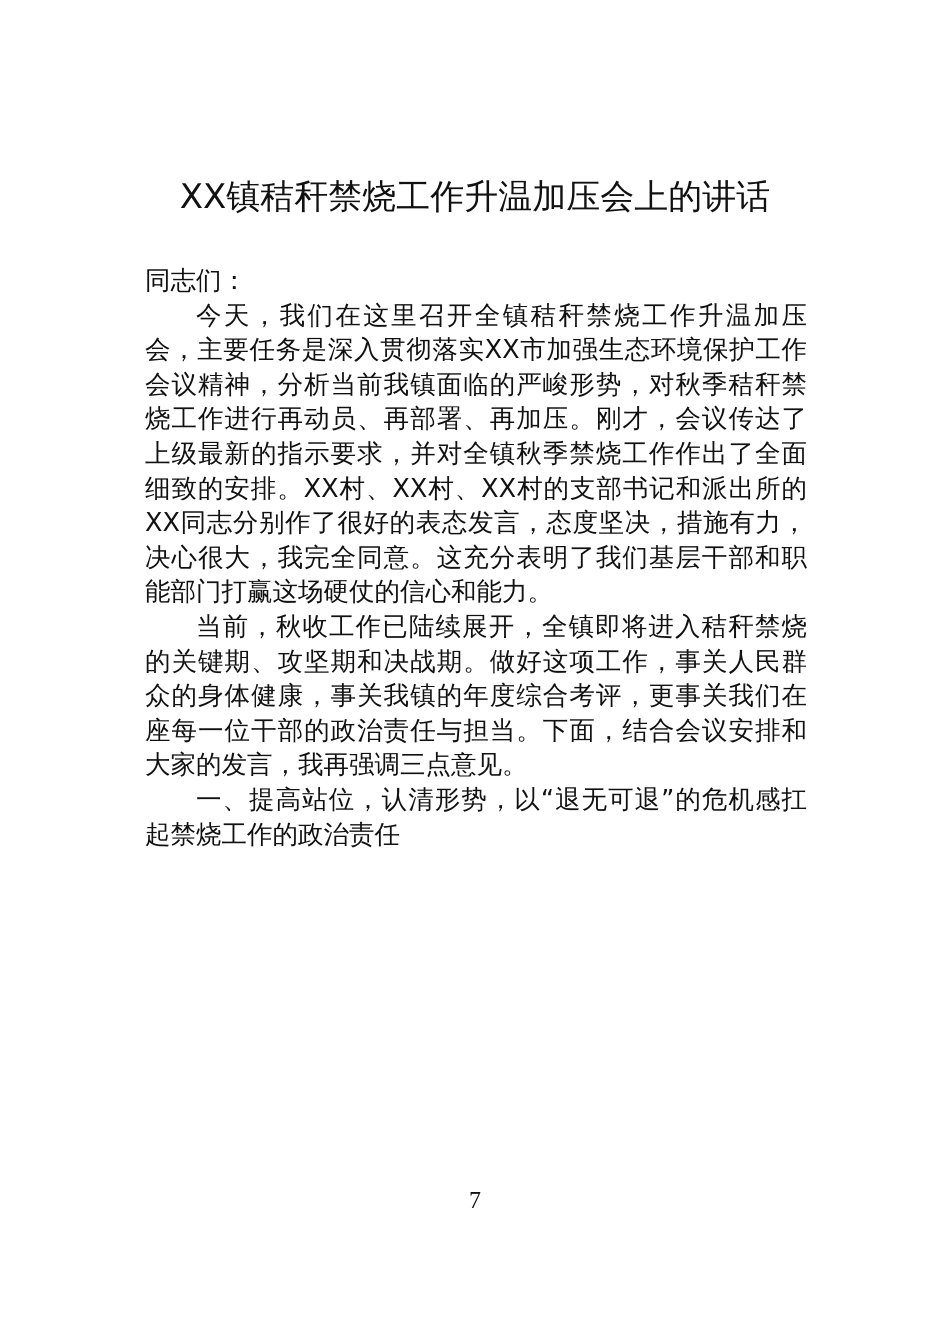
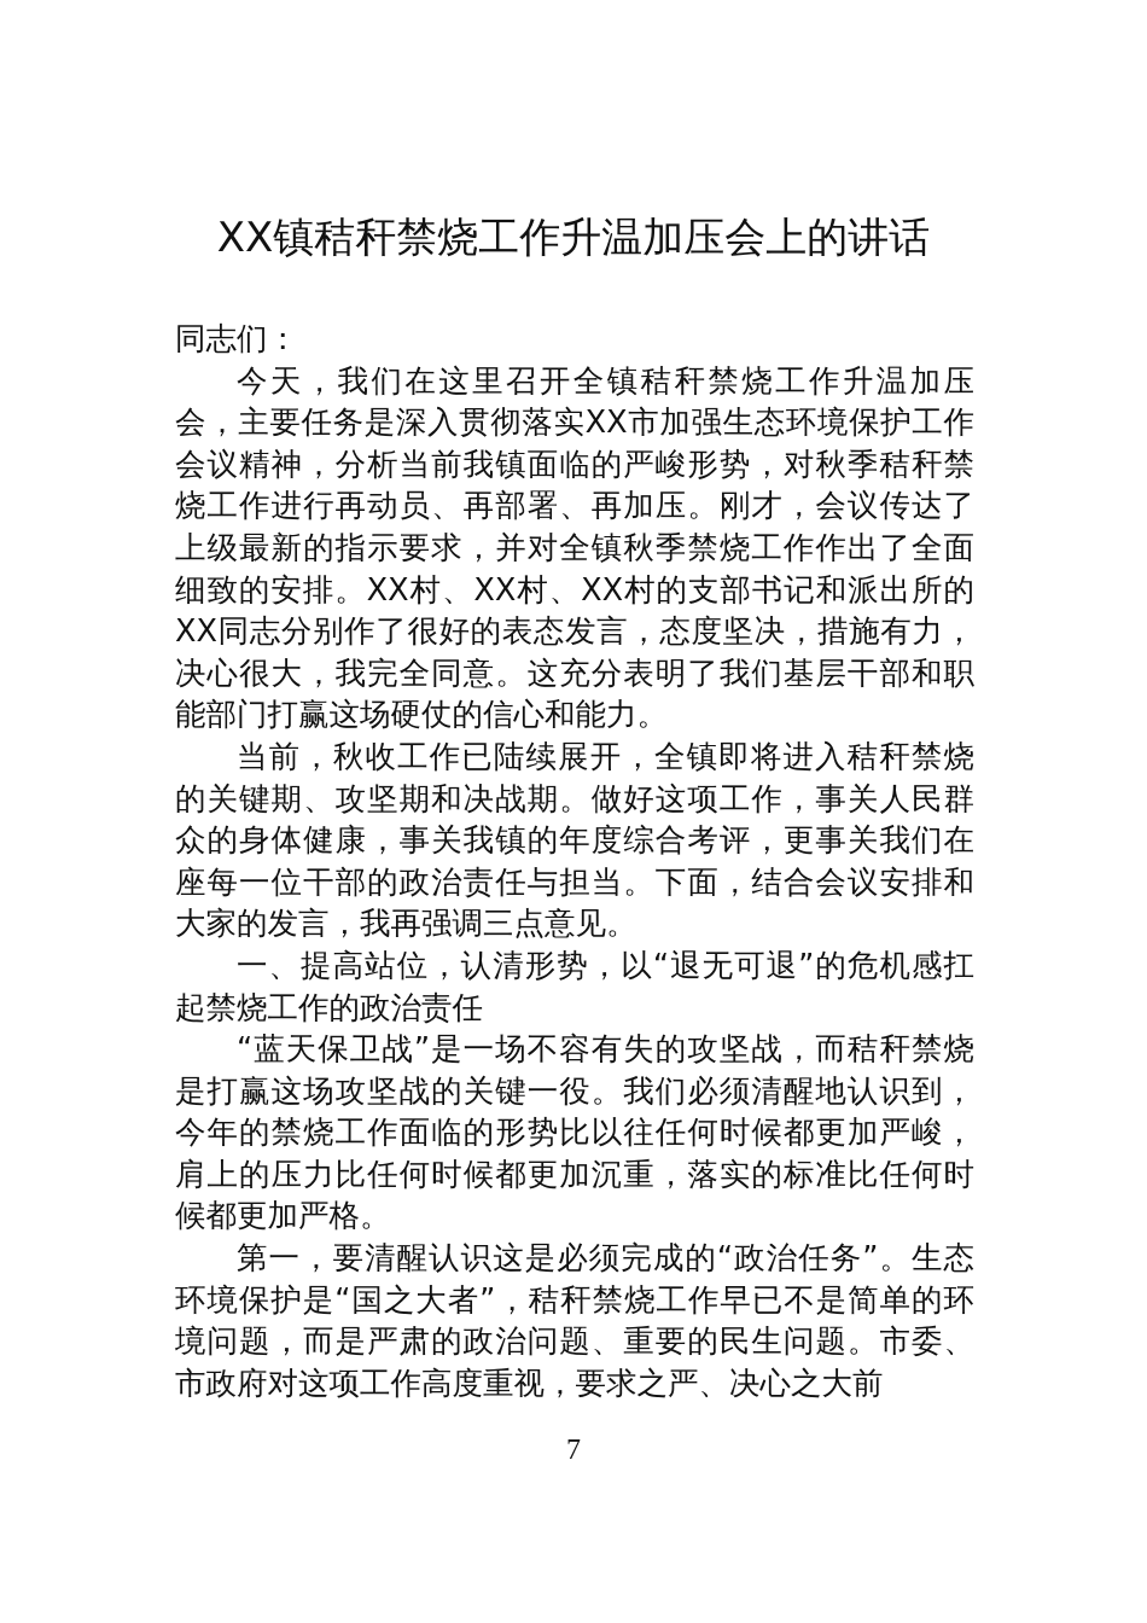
  XX镇秸秆禁烧工作升温加压会上的讲话
  同志们：
  今天，我们在这里召开全镇秸秆禁烧工作升温加压会，主要任务是深入贯彻落实XX市加强生态环境保护工作会议精神，分析当前我镇面临的严峻形势，对秋季秸秆禁烧工作进行再动员、再部署、再加压。刚才，会议传达了上级最新的指示要求，并对全镇秋季禁烧工作作出了全面细致的安排。XX村、XX村、XX村的支部书记和派出所的XX同志分别作了很好的表态发言，态度坚决，措施有力，决心很大，我完全同意。这充分表明了我们基层干部和职能部门打赢这场硬仗的信心和能力。
  当前，秋收工作已陆续展开，全镇即将进入秸秆禁烧的关键期、攻坚期和决战期。做好这项工作，事关人民群众的身体健康，事关我镇的年度综合考评，更事关我们在座每一位干部的政治责任与担当。下面，结合会议安排和大家的发言，我再强调三点意见。
  一、提高站位，认清形势，以“退无可退”的危机感扛起禁烧工作的政治责任
+ “蓝天保卫战”是一场不容有失的攻坚战，而秸秆禁烧是打赢这场攻坚战的关键一役。我们必须清醒地认识到，今年的禁烧工作面临的形势比以往任何时候都更加严峻，肩上的压力比任何时候都更加沉重，落实的标准比任何时候都更加严格。
+ 第一，要清醒认识这是必须完成的“政治任务”。生态环境保护是“国之大者”，秸秆禁烧工作早已不是简单的环境问题，而是严肃的政治问题、重要的民生问题。市委、市政府对这项工作高度重视，要求之严、决心之大前
  7
